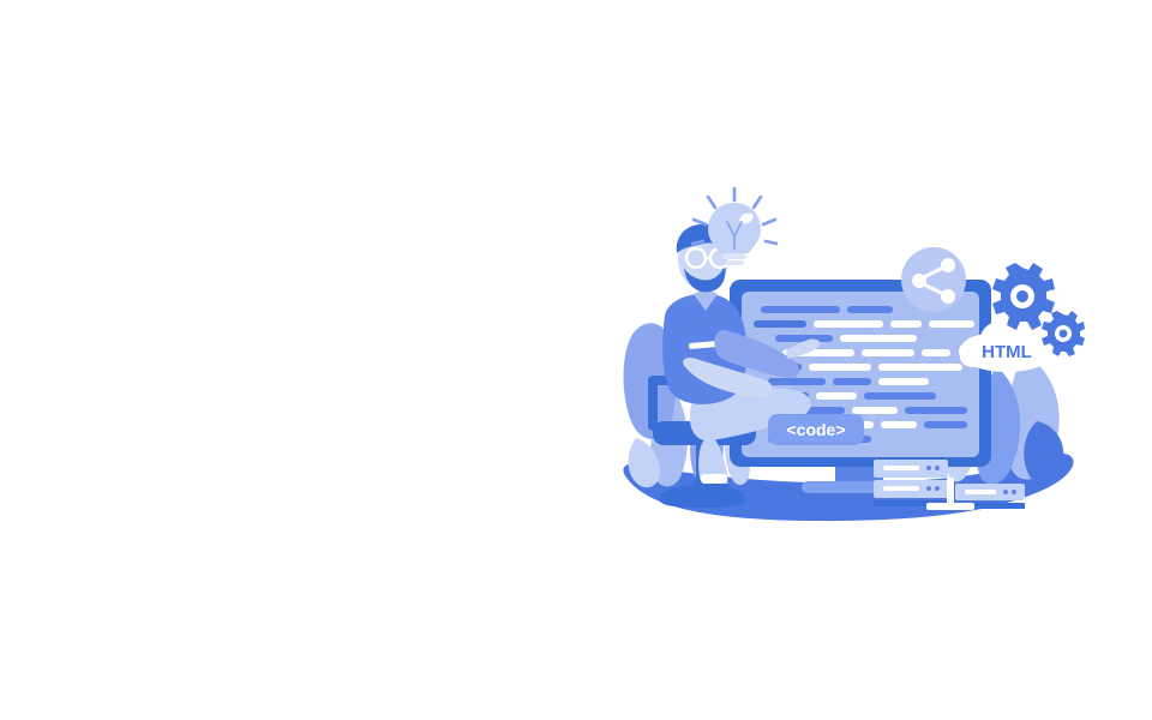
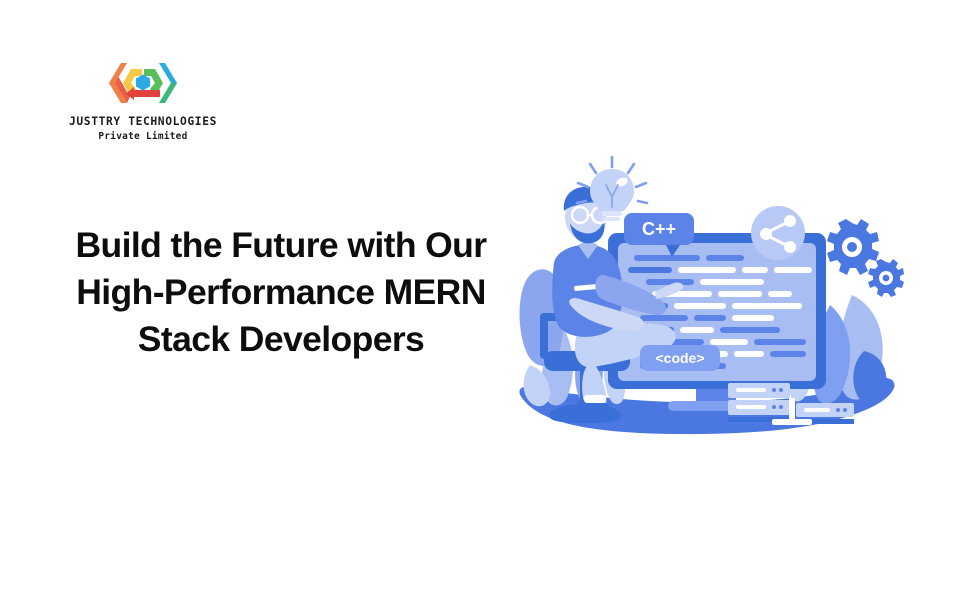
+ JUSTTRY TECHNOLOGIES
+ Private Limited
+ Build the Future with Our High-Performance MERN Stack Developers
+ C++
  <code>
- HTML
